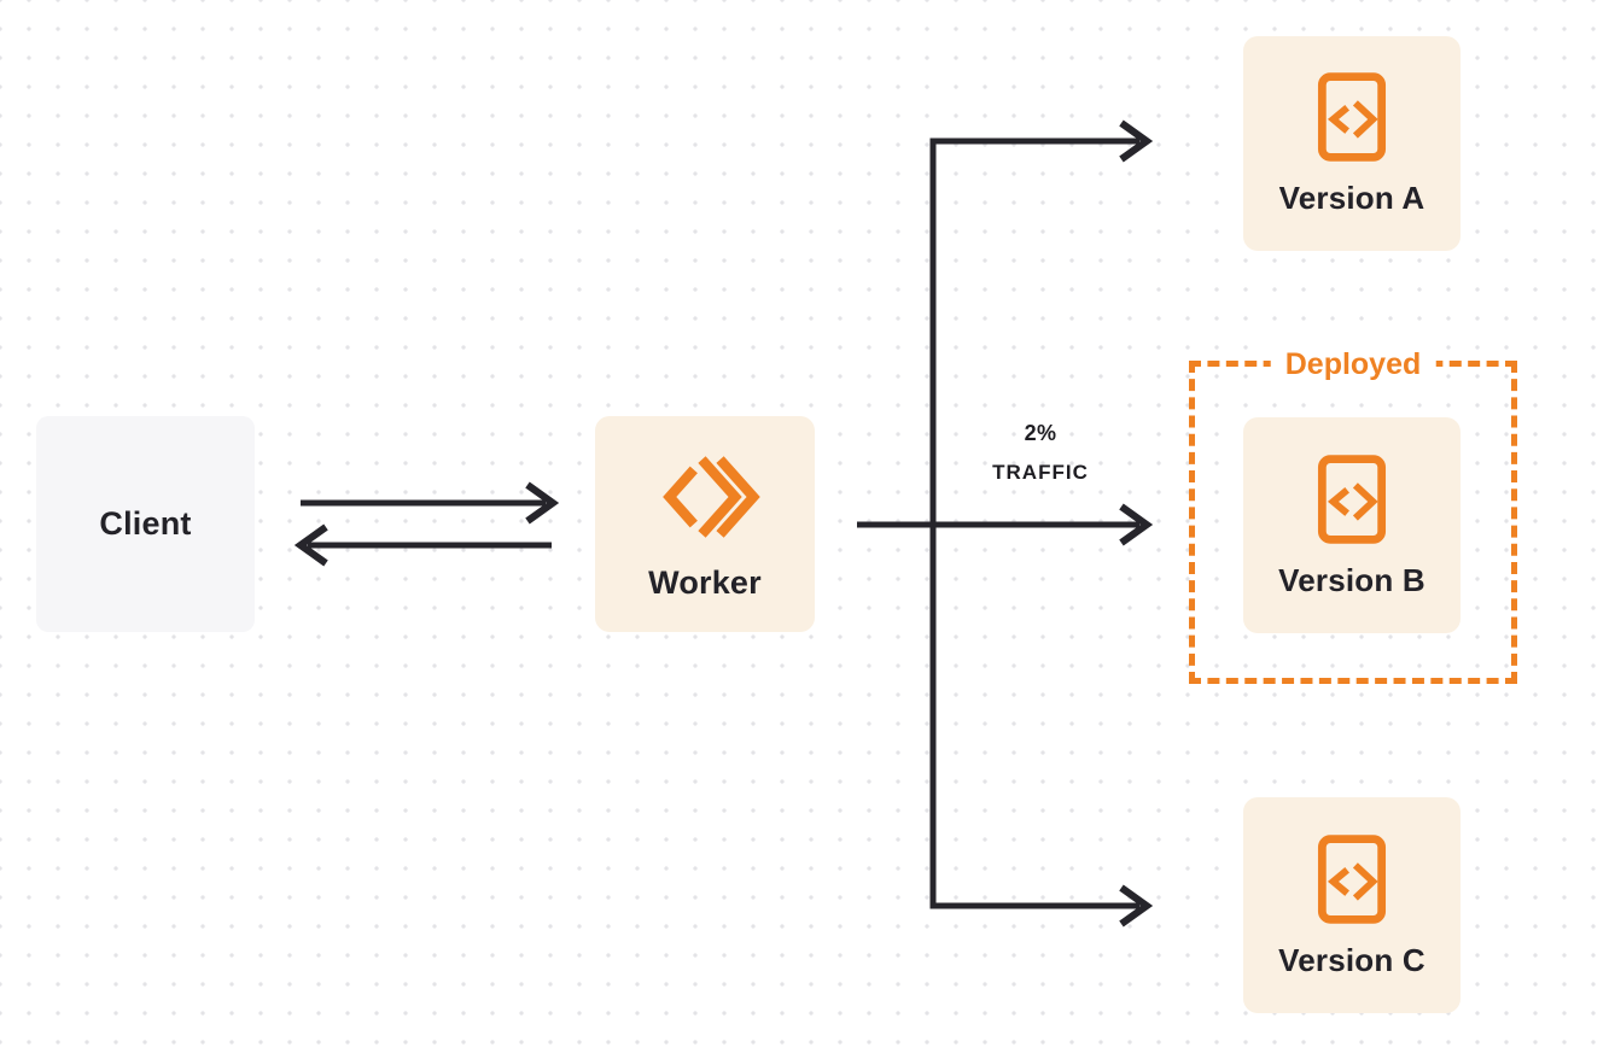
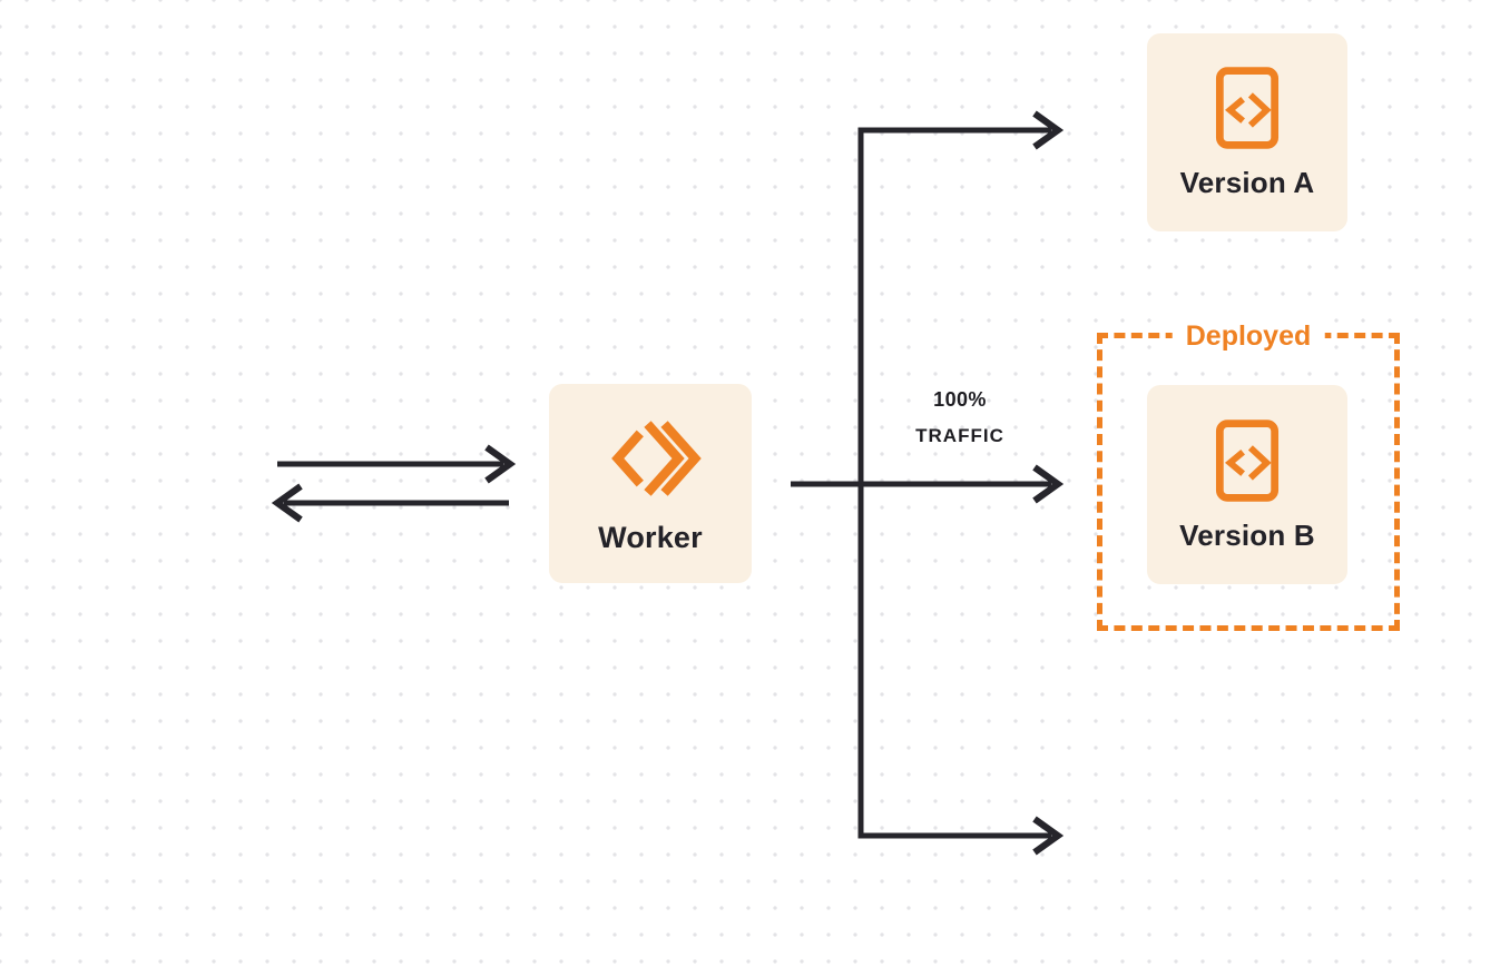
- Client
  Worker
- 2%
+ 100%
  TRAFFIC
  Version A
  Deployed
  Version B
- Version C
